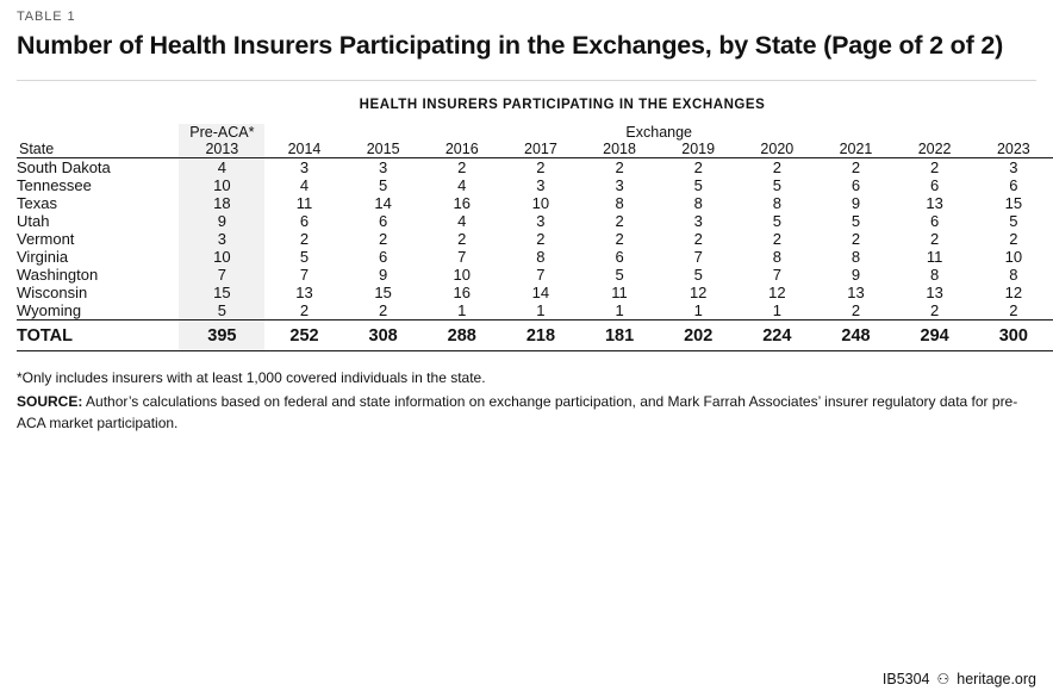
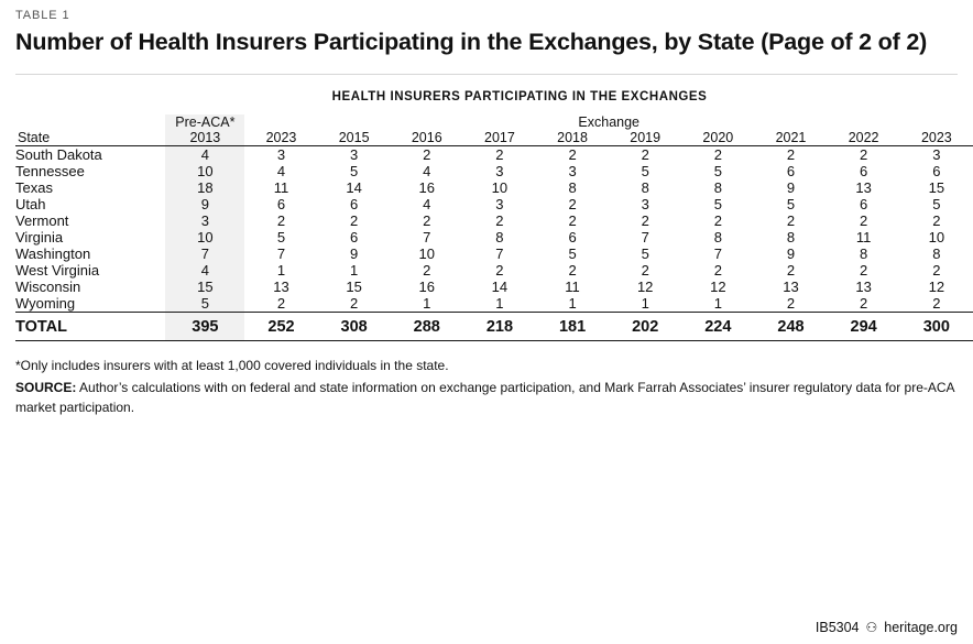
  TABLE 1
  Number of Health Insurers Participating in the Exchanges, by State (Page of 2 of 2)
  HEALTH INSURERS PARTICIPATING IN THE EXCHANGES
  	Pre-ACA*	Exchange
- State	2013	2014	2015	2016	2017	2018	2019	2020	2021	2022	2023
+ State	2013	2023	2015	2016	2017	2018	2019	2020	2021	2022	2023
  South Dakota	4	3	3	2	2	2	2	2	2	2	3
  Tennessee	10	4	5	4	3	3	5	5	6	6	6
  Texas	18	11	14	16	10	8	8	8	9	13	15
  Utah	9	6	6	4	3	2	3	5	5	6	5
  Vermont	3	2	2	2	2	2	2	2	2	2	2
  Virginia	10	5	6	7	8	6	7	8	8	11	10
  Washington	7	7	9	10	7	5	5	7	9	8	8
+ West Virginia	4	1	1	2	2	2	2	2	2	2	2
  Wisconsin	15	13	15	16	14	11	12	12	13	13	12
  Wyoming	5	2	2	1	1	1	1	1	2	2	2
  TOTAL	395	252	308	288	218	181	202	224	248	294	300
  *Only includes insurers with at least 1,000 covered individuals in the state.
- SOURCE: Author’s calculations based on federal and state information on exchange participation, and Mark Farrah Associates’ insurer regulatory data for pre-ACA market participation.
+ SOURCE: Author’s calculations with on federal and state information on exchange participation, and Mark Farrah Associates’ insurer regulatory data for pre-ACA market participation.
  IB5304
  ⚇
  heritage.org
